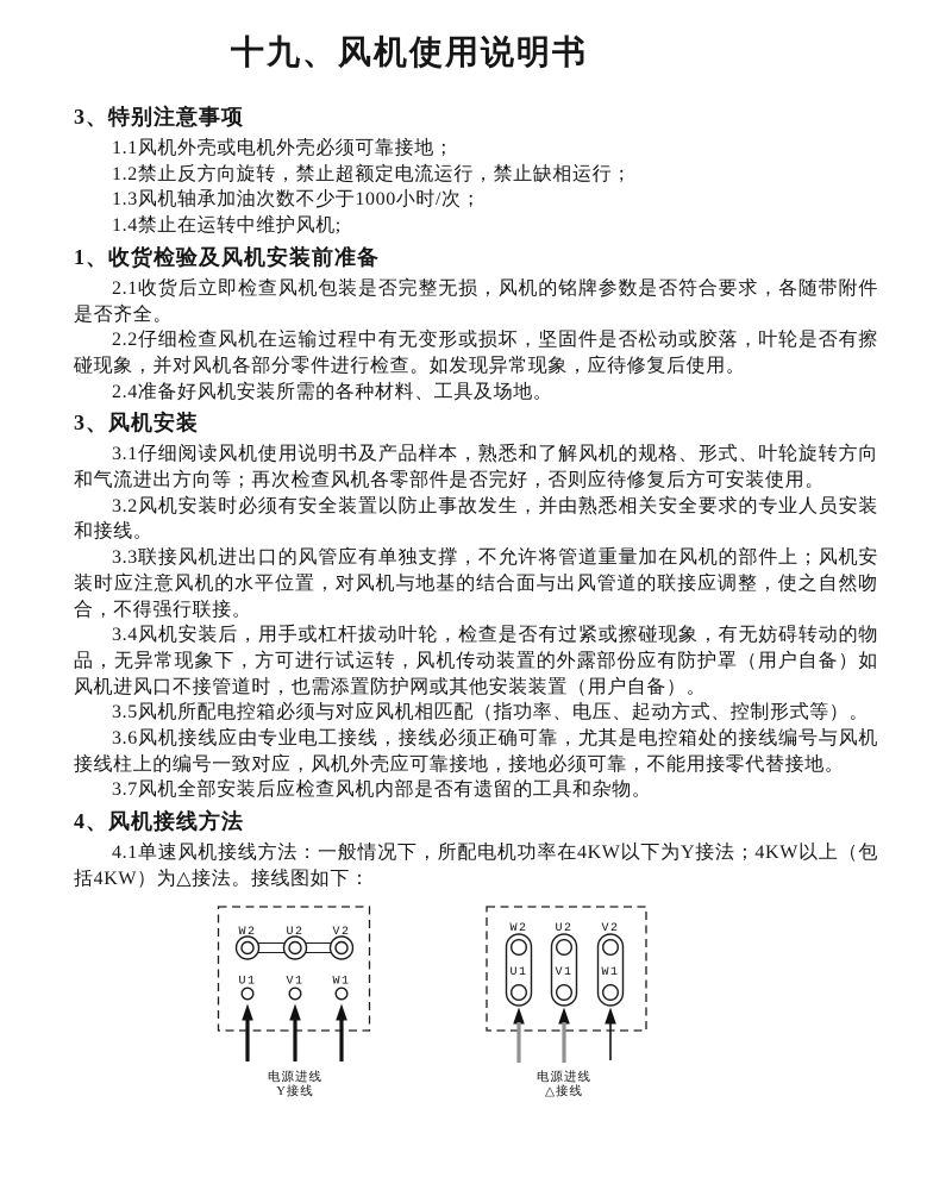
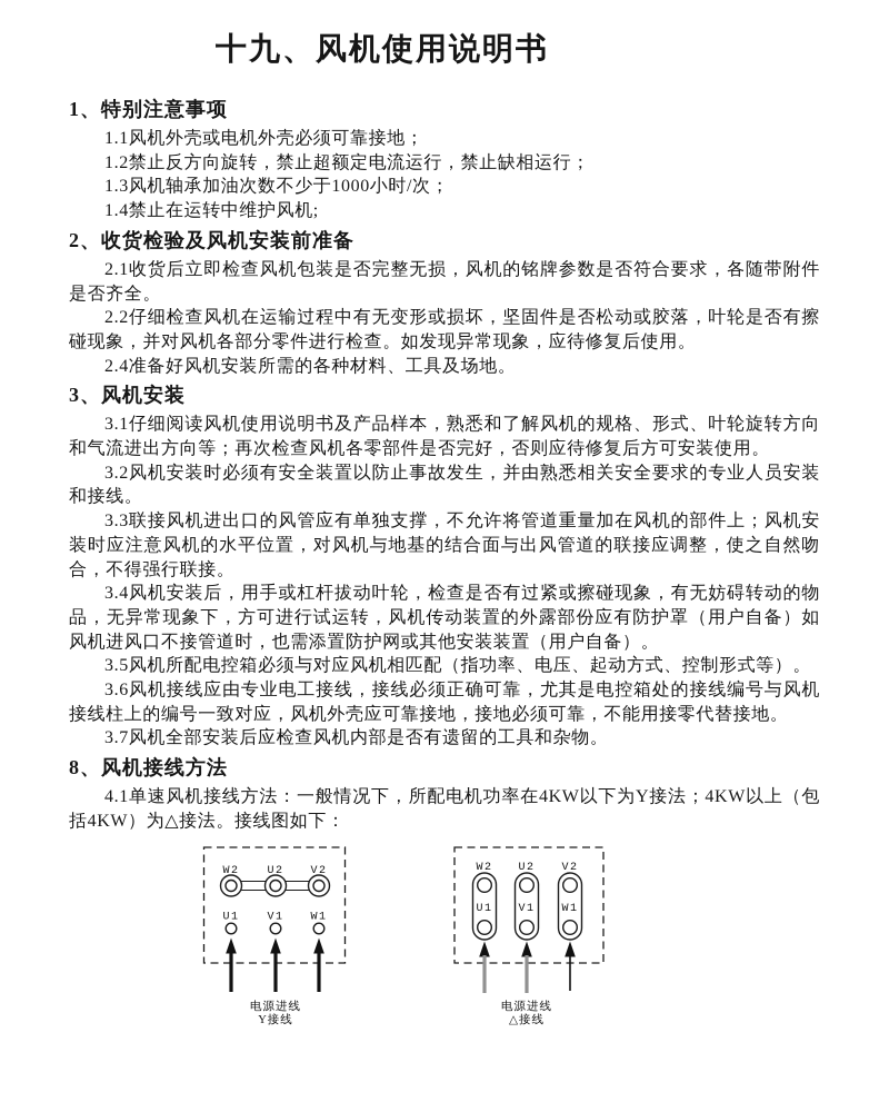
  十九、风机使用说明书
- 3、特别注意事项
+ 1、特别注意事项
  1.1风机外壳或电机外壳必须可靠接地；
  1.2禁止反方向旋转，禁止超额定电流运行，禁止缺相运行；
  1.3风机轴承加油次数不少于1000小时/次；
  1.4禁止在运转中维护风机;
- 1、收货检验及风机安装前准备
+ 2、收货检验及风机安装前准备
  2.1收货后立即检查风机包装是否完整无损，风机的铭牌参数是否符合要求，各随带附件是否齐全。
  2.2仔细检查风机在运输过程中有无变形或损坏，坚固件是否松动或胶落，叶轮是否有擦碰现象，并对风机各部分零件进行检查。如发现异常现象，应待修复后使用。
  2.4准备好风机安装所需的各种材料、工具及场地。
  3、风机安装
  3.1仔细阅读风机使用说明书及产品样本，熟悉和了解风机的规格、形式、叶轮旋转方向和气流进出方向等；再次检查风机各零部件是否完好，否则应待修复后方可安装使用。
  3.2风机安装时必须有安全装置以防止事故发生，并由熟悉相关安全要求的专业人员安装和接线。
  3.3联接风机进出口的风管应有单独支撑，不允许将管道重量加在风机的部件上；风机安装时应注意风机的水平位置，对风机与地基的结合面与出风管道的联接应调整，使之自然吻合，不得强行联接。
  3.4风机安装后，用手或杠杆拔动叶轮，检查是否有过紧或擦碰现象，有无妨碍转动的物品，无异常现象下，方可进行试运转，风机传动装置的外露部份应有防护罩（用户自备）如风机进风口不接管道时，也需添置防护网或其他安装装置（用户自备）。
  3.5风机所配电控箱必须与对应风机相匹配（指功率、电压、起动方式、控制形式等）。
  3.6风机接线应由专业电工接线，接线必须正确可靠，尤其是电控箱处的接线编号与风机接线柱上的编号一致对应，风机外壳应可靠接地，接地必须可靠，不能用接零代替接地。
  3.7风机全部安装后应检查风机内部是否有遗留的工具和杂物。
- 4、风机接线方法
+ 8、风机接线方法
  4.1单速风机接线方法：一般情况下，所配电机功率在4KW以下为Y接法；4KW以上（包括4KW）为△接法。接线图如下：
  W2
  U2
  V2
  U1
  V1
  W1
  电源进线
  Y接线
  W2
  U2
  V2
  U1
  V1
  W1
  电源进线
  △接线
